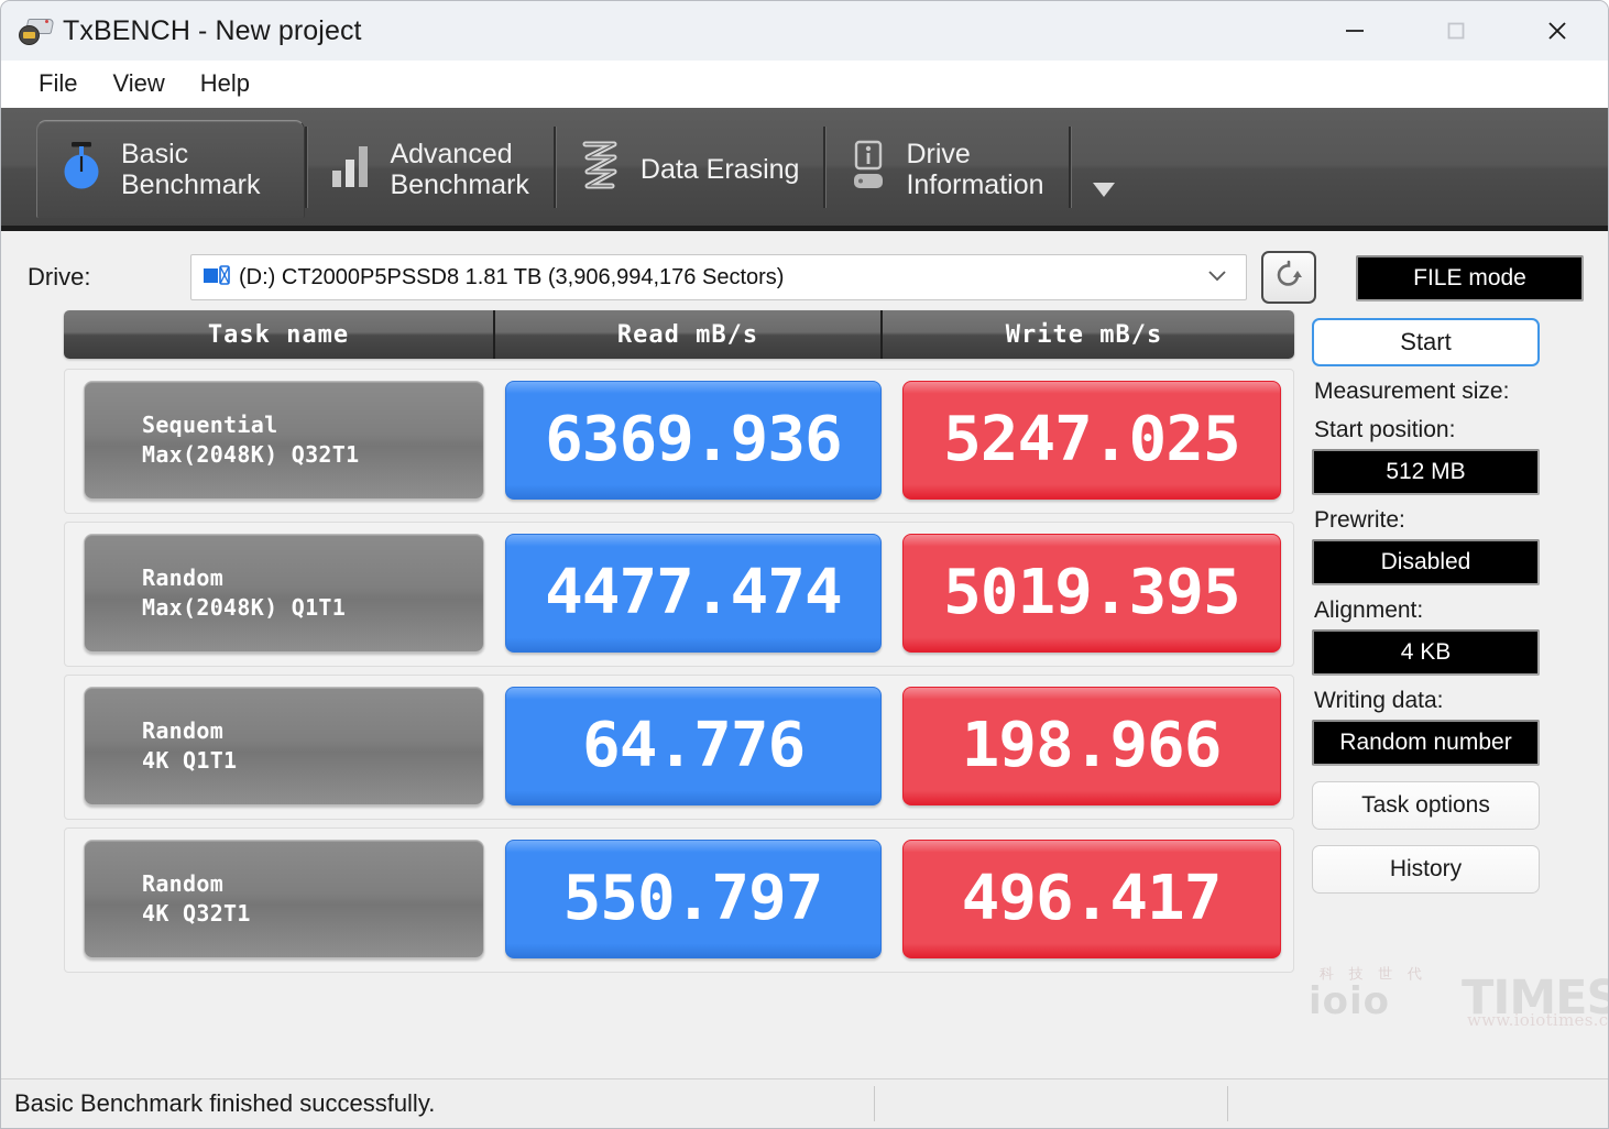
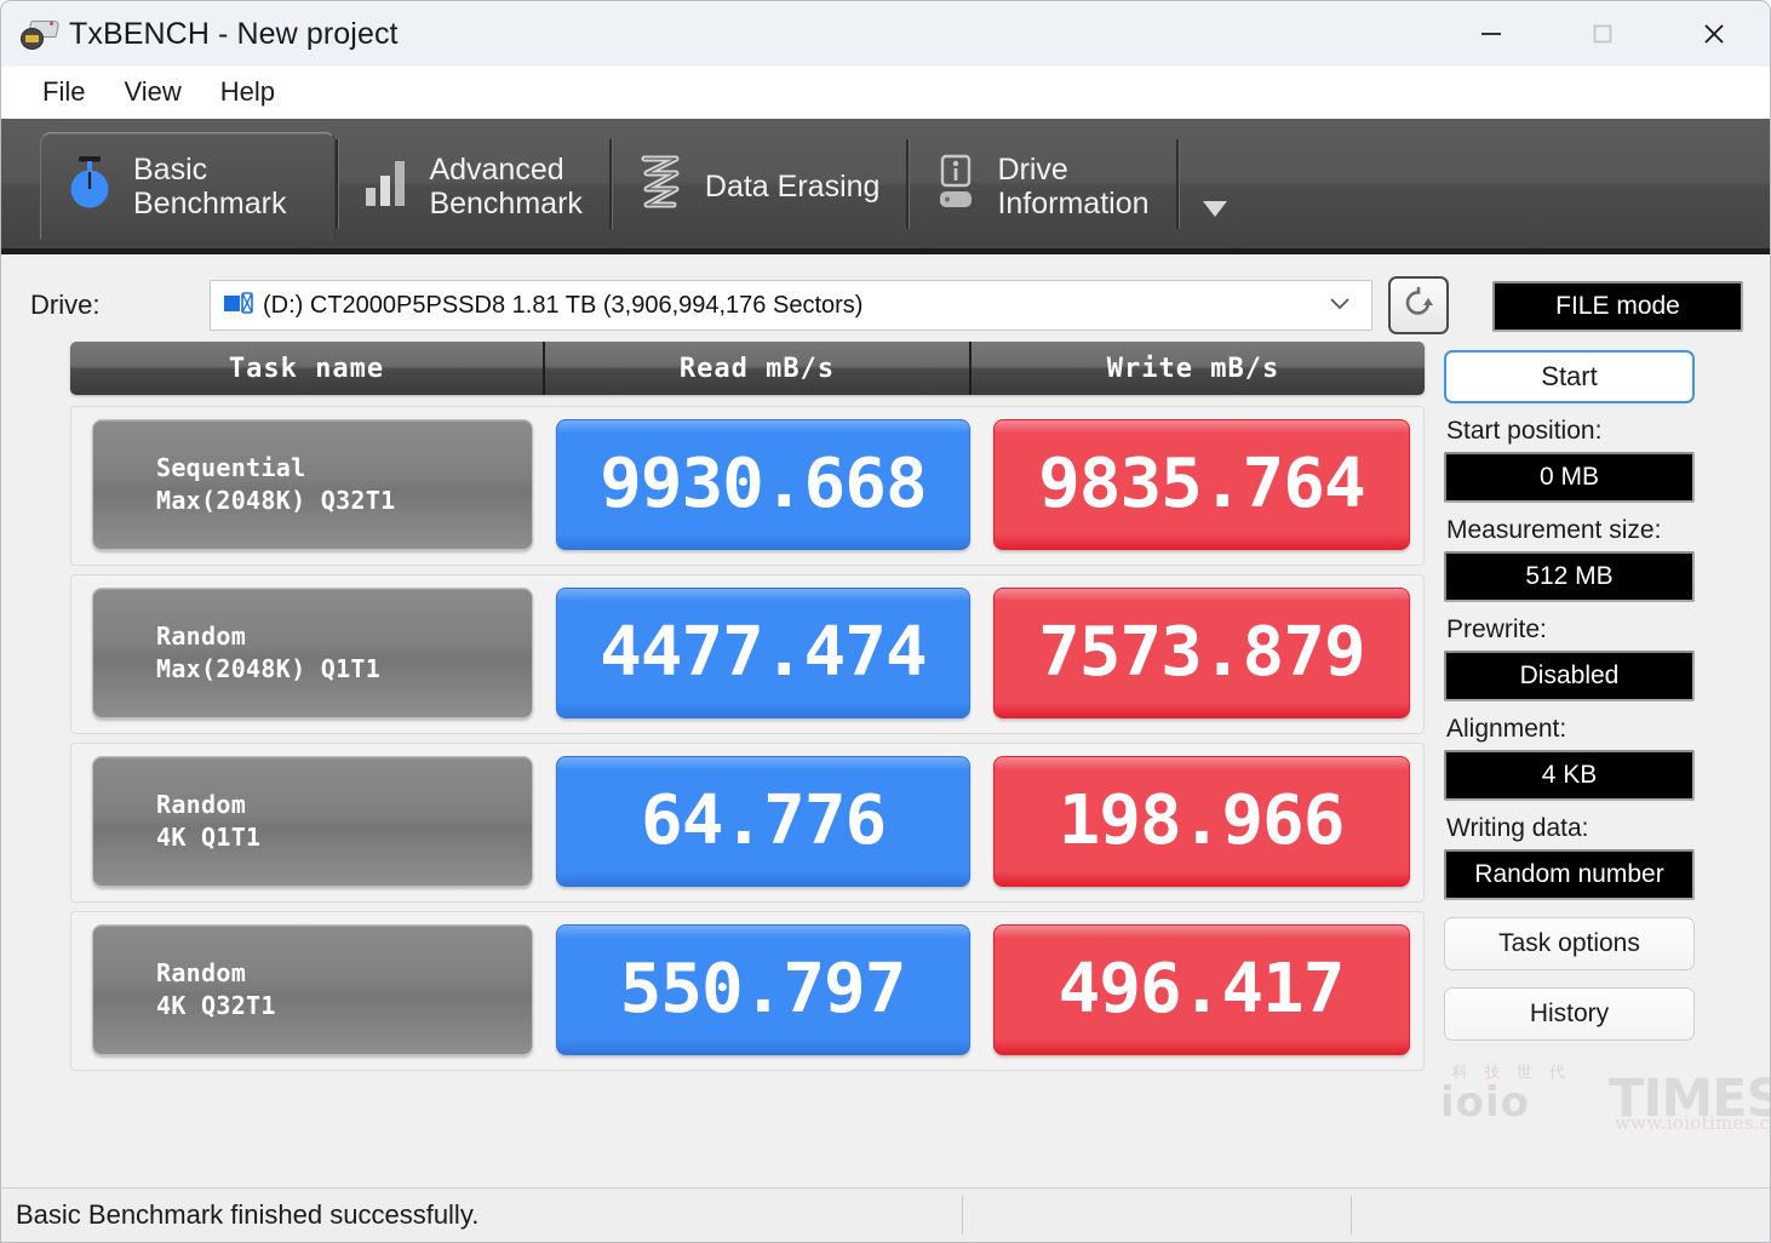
  TxBENCH - New project
  File
  View
  Help
  Basic
  Benchmark
  Advanced
  Benchmark
  Data Erasing
  Drive
  Information
  Drive:
  (D:) CT2000P5PSSD8 1.81 TB (3,906,994,176 Sectors)
  Task name
  Read mB/s
  Write mB/s
  Sequential
  Max(2048K) Q32T1
- 6369.936
+ 9930.668
- 5247.025
+ 9835.764
  Random
  Max(2048K) Q1T1
  4477.474
- 5019.395
+ 7573.879
  Random
  4K Q1T1
  64.776
  198.966
  Random
  4K Q32T1
  550.797
  496.417
  Start
- Measurement size:
+ Start position:
+ 0 MB
- Start position:
+ Measurement size:
  512 MB
  Prewrite:
  Disabled
  Alignment:
  4 KB
  Writing data:
  Random number
  Task options
  History
  FILE mode
  科 技 世 代
  ioio
  TIMES
  www.ioiotimes.c
  Basic Benchmark finished successfully.
